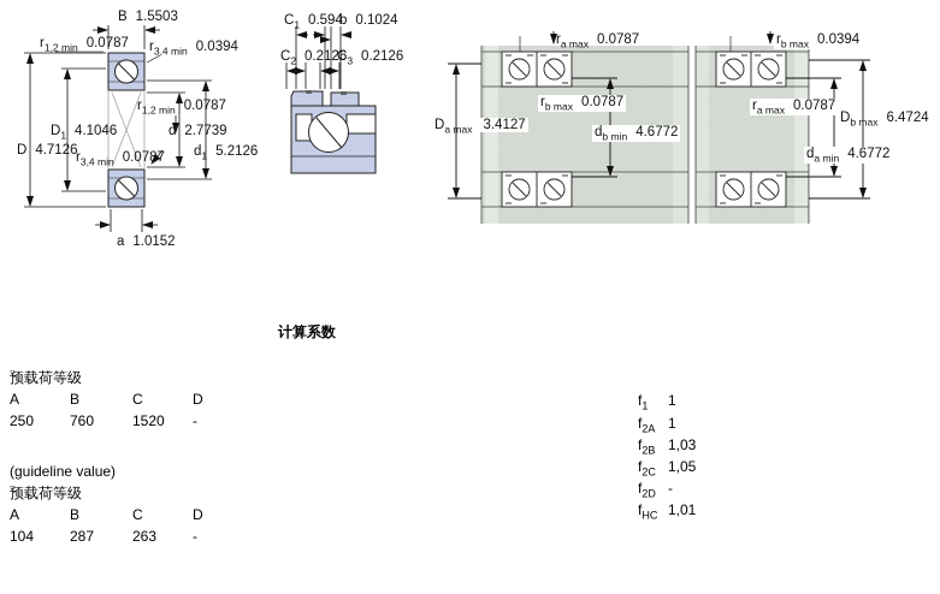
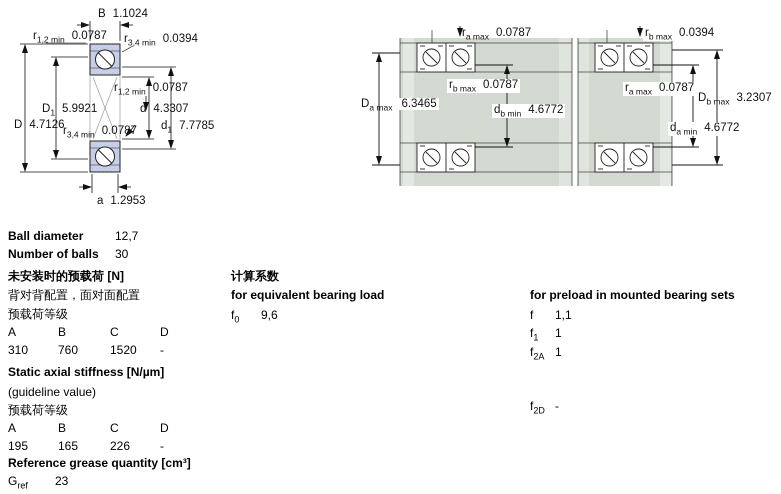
- B 1.5503
+ B 1.1024
  r1,2 min 0.0787
  r3,4 min 0.0394
  r1,2 min 0.0787
- D1 4.1046
+ D1 5.9921
- d 2.7739
+ d 4.3307
  D 4.7126
  r3,4 min 0.0787
- d1 5.2126
+ d1 7.7785
- a 1.0152
+ a 1.2953
- C1 0.594
- b 0.1024
- C2 0.2126
- C3 0.2126
  ra max 0.0787
- Da max 3.4127
+ Da max 6.3465
  rb max 0.0787
  db min 4.6772
  rb max 0.0394
  ra max 0.0787
- Db max 6.4724
+ Db max 3.2307
  da min 4.6772
+ Ball diameter
+ 12,7
+ Number of balls
+ 30
+ 未安装时的预载荷 [N]
+ 背对背配置，面对面配置
  预载荷等级
  A
  B
  C
  D
- 250
+ 310
  760
  1520
  -
+ Static axial stiffness [N/µm]
  (guideline value)
  预载荷等级
  A
  B
  C
  D
- 104
+ 195
- 287
+ 165
- 263
+ 226
  -
+ Reference grease quantity [cm³]
+ Gref
+ 23
  计算系数
+ for equivalent bearing load
+ f0
+ 9,6
+ for preload in mounted bearing sets
+ f
+ 1,1
  f1
  1
  f2A
  1
- f2B
- 1,03
- f2C
- 1,05
  f2D
  -
- fHC
- 1,01
